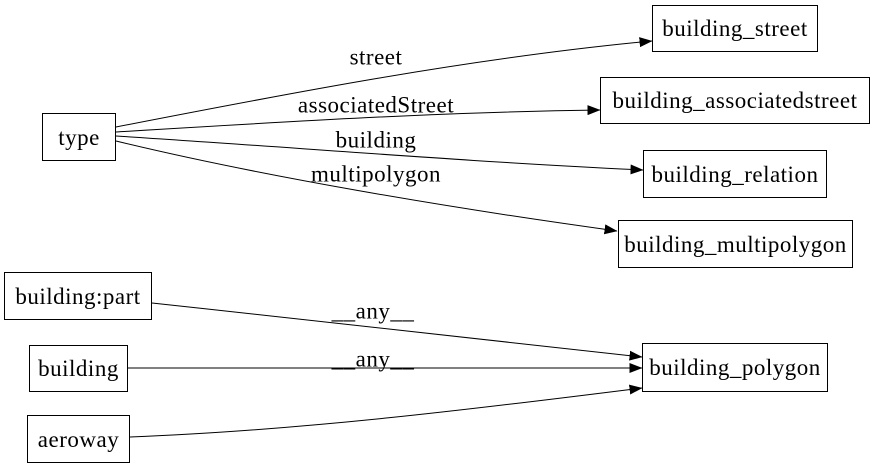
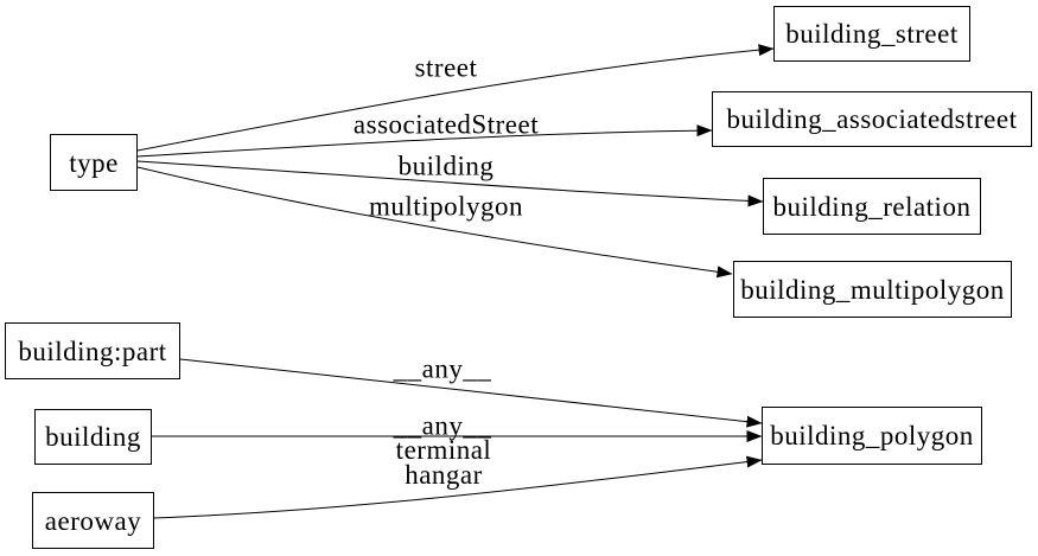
  type
  building_street
  building_associatedstreet
  building_relation
  building_multipolygon
  building:part
  building
  aeroway
  building_polygon
  street
  associatedStreet
  building
  multipolygon
  __any__
  __any__
+ terminal
+ hangar
